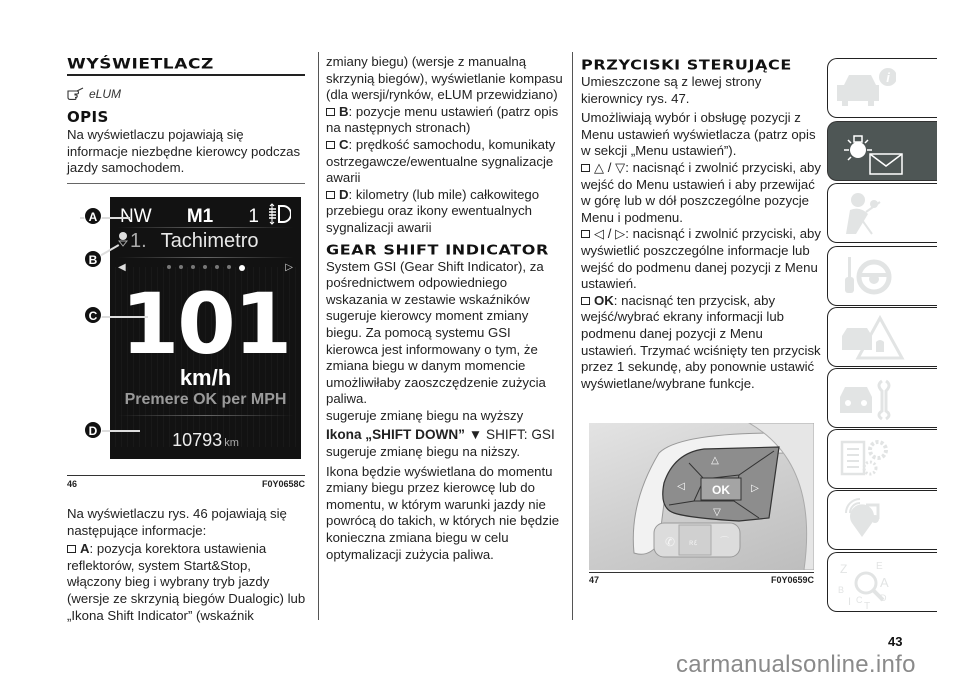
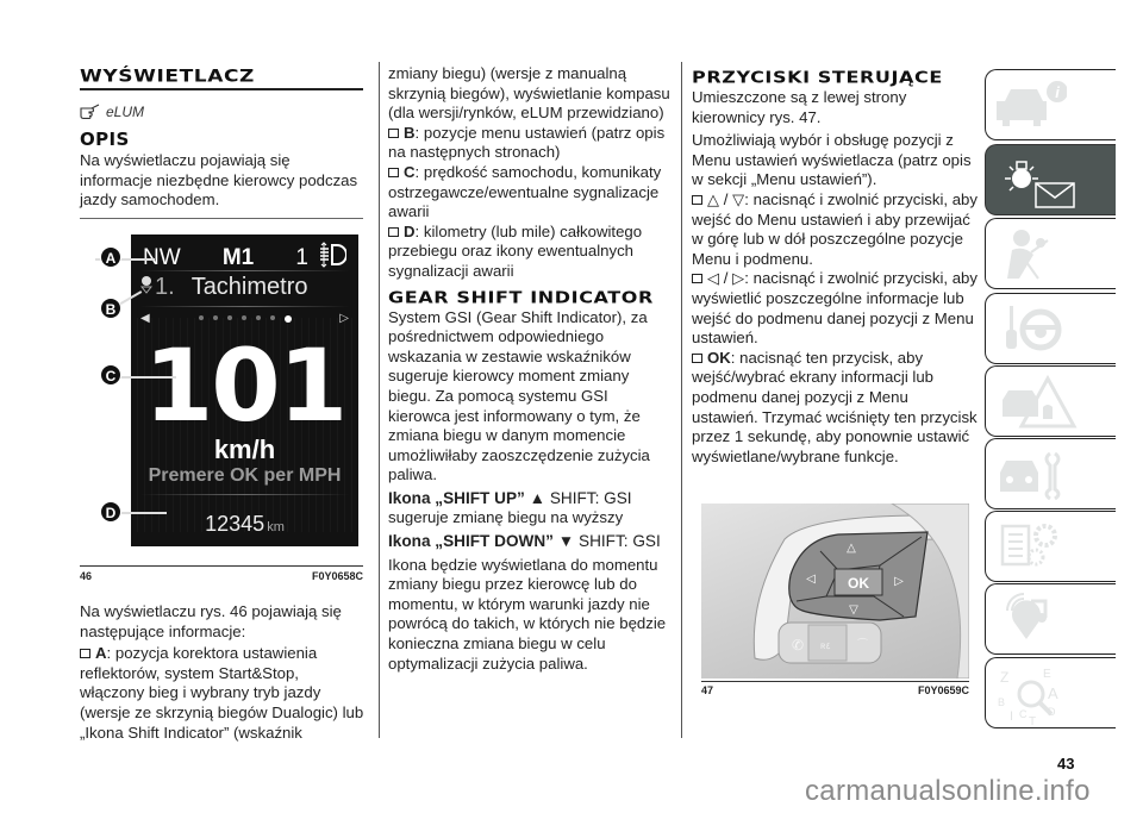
  WYŚWIETLACZ
  eLUM
  OPIS
  Na wyświetlaczu pojawiają się informacje niezbędne kierowcy podczas jazdy samochodem.
  M1
  1
  1.
  Tachimetro
  ◀
  ▷
  101
  km/h
  Premere OK per MPH
- 10793 km
+ 12345 km
  A
  B
  C
  D
  46
  F0Y0658C
  Na wyświetlaczu rys. 46 pojawiają się następujące informacje:
  A: pozycja korektora ustawienia reflektorów, system Start&Stop, włączony bieg i wybrany tryb jazdy (wersje ze skrzynią biegów Dualogic) lub „Ikona Shift Indicator” (wskaźnik
  zmiany biegu) (wersje z manualną skrzynią biegów), wyświetlanie kompasu (dla wersji/rynków, eLUM przewidziano)
  B: pozycje menu ustawień (patrz opis na następnych stronach)
  C: prędkość samochodu, komunikaty ostrzegawcze/ewentualne sygnalizacje awarii
  D: kilometry (lub mile) całkowitego przebiegu oraz ikony ewentualnych sygnalizacji awarii
  GEAR SHIFT INDICATOR
  System GSI (Gear Shift Indicator), za pośrednictwem odpowiedniego wskazania w zestawie wskaźników sugeruje kierowcy moment zmiany biegu. Za pomocą systemu GSI kierowca jest informowany o tym, że zmiana biegu w danym momencie umożliwiłaby zaoszczędzenie zużycia paliwa.
+ Ikona „SHIFT UP” ▲ SHIFT: GSI
  sugeruje zmianę biegu na wyższy
  Ikona „SHIFT DOWN” ▼ SHIFT: GSI
- sugeruje zmianę biegu na niższy.
  Ikona będzie wyświetlana do momentu zmiany biegu przez kierowcę lub do momentu, w którym warunki jazdy nie powrócą do takich, w których nie będzie konieczna zmiana biegu w celu optymalizacji zużycia paliwa.
  PRZYCISKI STERUJĄCE
  Umieszczone są z lewej strony kierownicy rys. 47.
  Umożliwiają wybór i obsługę pozycji z Menu ustawień wyświetlacza (patrz opis w sekcji „Menu ustawień”).
  △ / ▽: nacisnąć i zwolnić przyciski, aby wejść do Menu ustawień i aby przewijać w górę lub w dół poszczególne pozycje Menu i podmenu.
  ◁ / ▷: nacisnąć i zwolnić przyciski, aby wyświetlić poszczególne informacje lub wejść do podmenu danej pozycji z Menu ustawień.
  OK: nacisnąć ten przycisk, aby wejść/wybrać ekrany informacji lub podmenu danej pozycji z Menu ustawień. Trzymać wciśnięty ten przycisk przez 1 sekundę, aby ponownie ustawić wyświetlane/wybrane funkcje.
  OK
  △
  ◁
  ▷
  ▽
  ✆
  ʀ٤
  47
  F0Y0659C
  i
  Z
  E
  B
  A
  I
  C
  T
  43
  carmanualsonline.info
